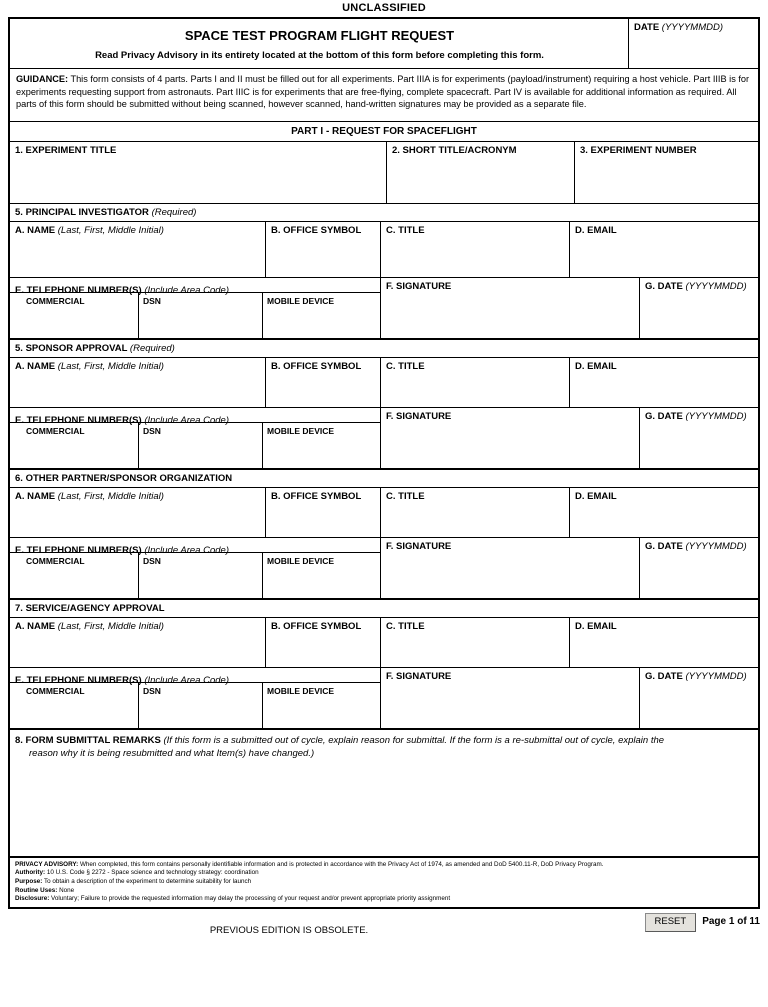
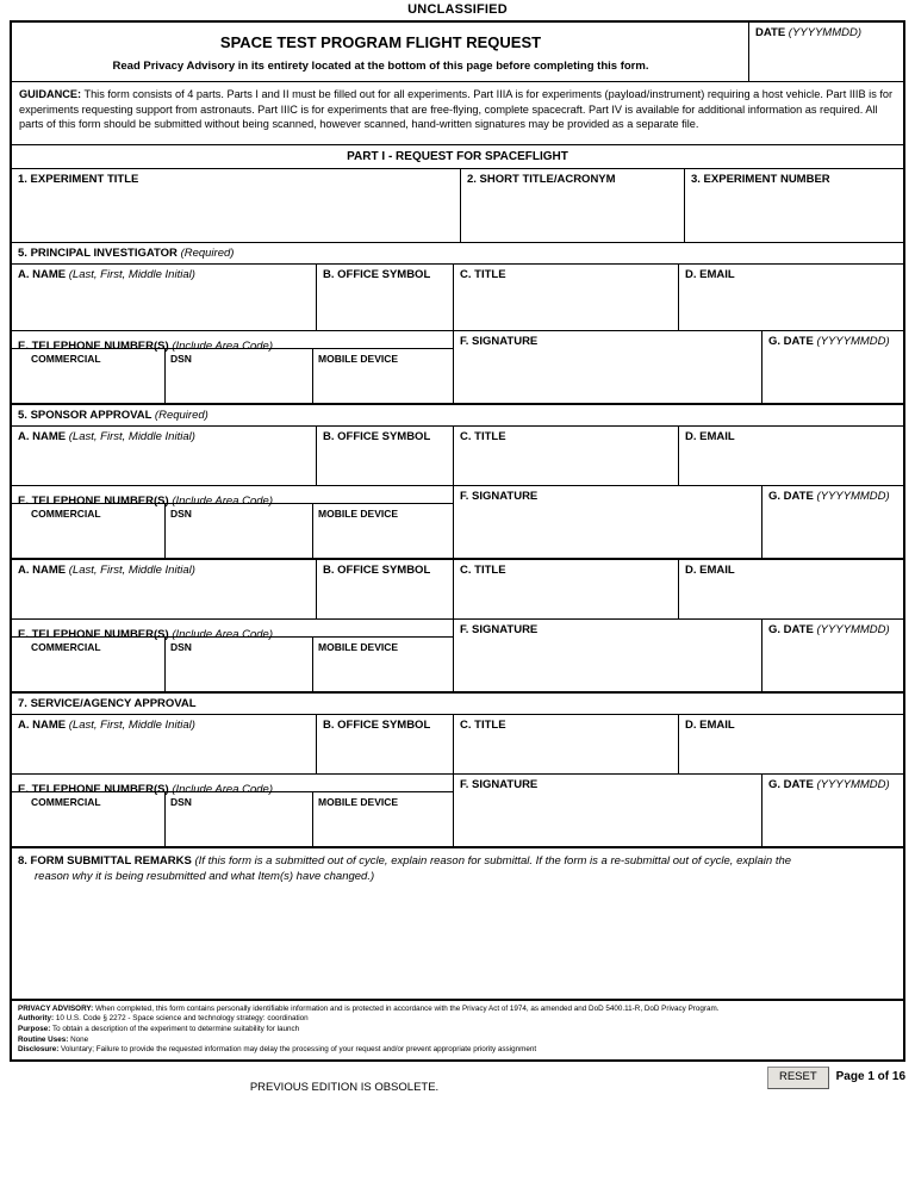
  UNCLASSIFIED
  SPACE TEST PROGRAM FLIGHT REQUEST
- Read Privacy Advisory in its entirety located at the bottom of this form before completing this form.
+ Read Privacy Advisory in its entirety located at the bottom of this page before completing this form.
  DATE (YYYYMMDD)
  GUIDANCE: This form consists of 4 parts. Parts I and II must be filled out for all experiments. Part IIIA is for experiments (payload/instrument) requiring a host vehicle. Part IIIB is for experiments requesting support from astronauts. Part IIIC is for experiments that are free-flying, complete spacecraft. Part IV is available for additional information as required. All parts of this form should be submitted without being scanned, however scanned, hand-written signatures may be provided as a separate file.
  PART I - REQUEST FOR SPACEFLIGHT
  1. EXPERIMENT TITLE
  2. SHORT TITLE/ACRONYM
  3. EXPERIMENT NUMBER
  5. PRINCIPAL INVESTIGATOR (Required)
  A. NAME (Last, First, Middle Initial)
  B. OFFICE SYMBOL
  C. TITLE
  D. EMAIL
  E. TELEPHONE NUMBER(S) (Include Area Code)
  COMMERCIAL
  DSN
  MOBILE DEVICE
  F. SIGNATURE
  G. DATE (YYYYMMDD)
  5. SPONSOR APPROVAL (Required)
  A. NAME (Last, First, Middle Initial)
  B. OFFICE SYMBOL
  C. TITLE
  D. EMAIL
  E. TELEPHONE NUMBER(S) (Include Area Code)
  COMMERCIAL
  DSN
  MOBILE DEVICE
  F. SIGNATURE
  G. DATE (YYYYMMDD)
- 6. OTHER PARTNER/SPONSOR ORGANIZATION
  A. NAME (Last, First, Middle Initial)
  B. OFFICE SYMBOL
  C. TITLE
  D. EMAIL
  E. TELEPHONE NUMBER(S) (Include Area Code)
  COMMERCIAL
  DSN
  MOBILE DEVICE
  F. SIGNATURE
  G. DATE (YYYYMMDD)
  7. SERVICE/AGENCY APPROVAL
  A. NAME (Last, First, Middle Initial)
  B. OFFICE SYMBOL
  C. TITLE
  D. EMAIL
  E. TELEPHONE NUMBER(S) (Include Area Code)
  COMMERCIAL
  DSN
  MOBILE DEVICE
  F. SIGNATURE
  G. DATE (YYYYMMDD)
  8. FORM SUBMITTAL REMARKS (If this form is a submitted out of cycle, explain reason for submittal. If the form is a re-submittal out of cycle, explain the
  reason why it is being resubmitted and what Item(s) have changed.)
  PREVIOUS EDITION IS OBSOLETE.
  RESET
- Page 1 of 11
+ Page 1 of 16
